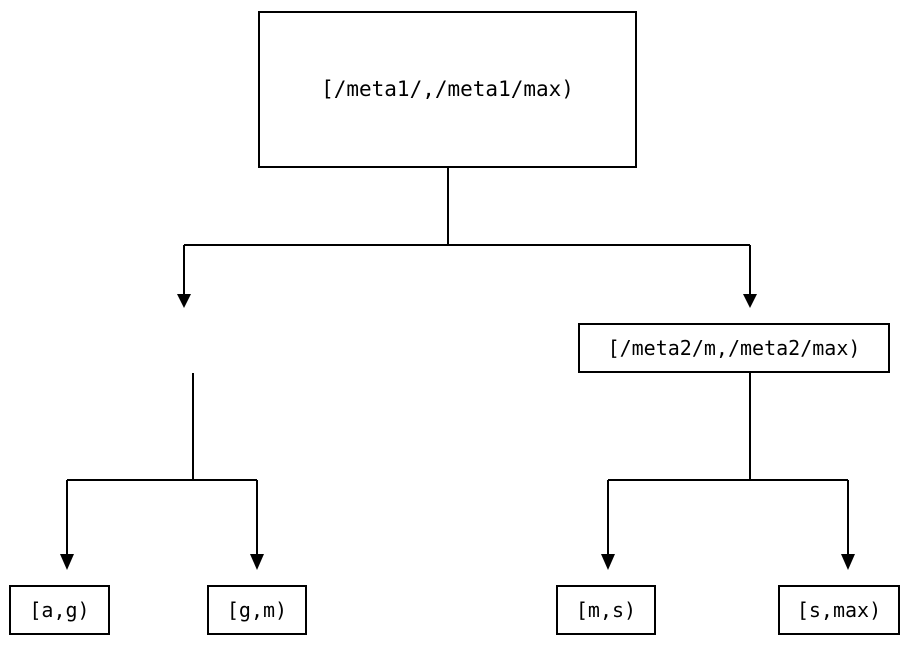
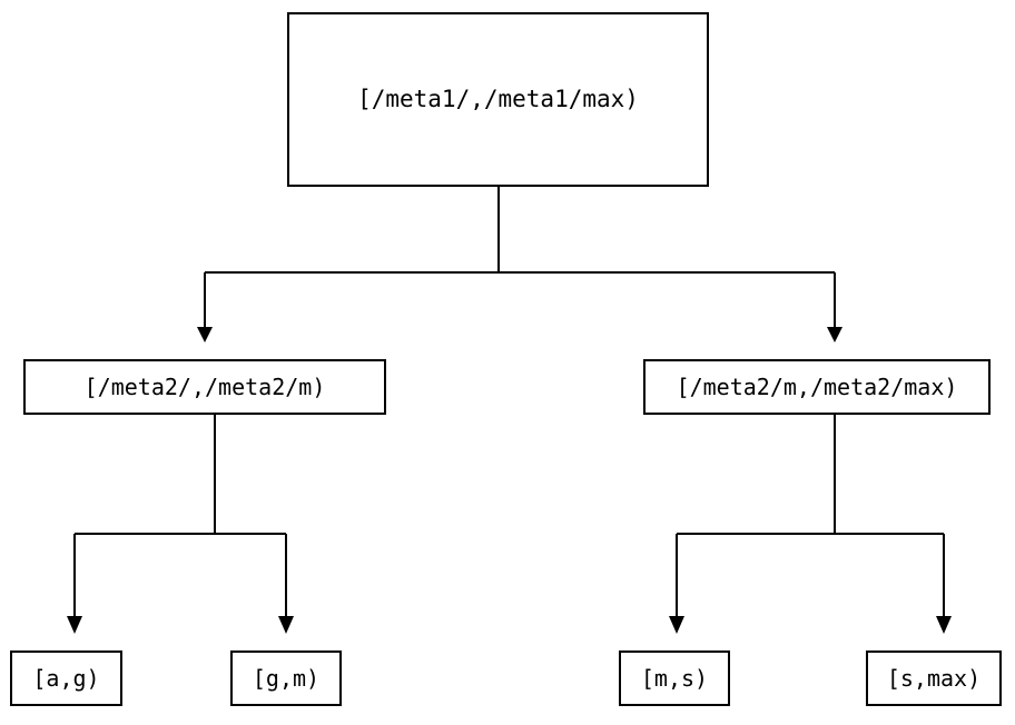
  [/meta1/,/meta1/max)
+ [/meta2/,/meta2/m)
  [/meta2/m,/meta2/max)
  [a,g)
  [g,m)
  [m,s)
  [s,max)
